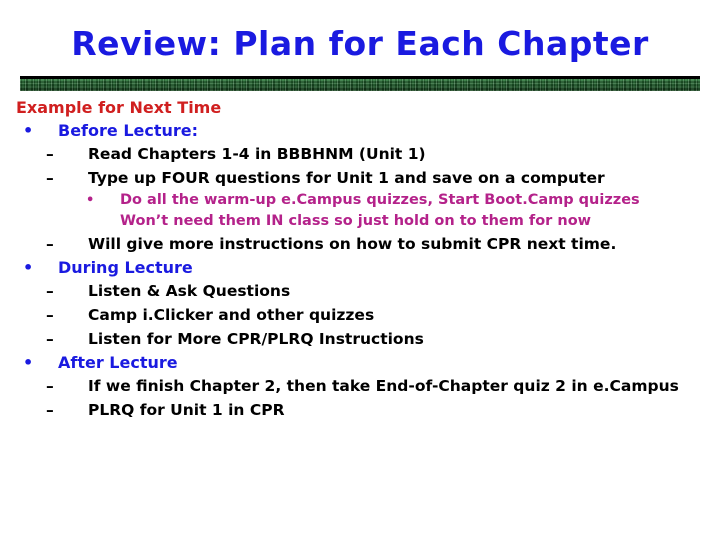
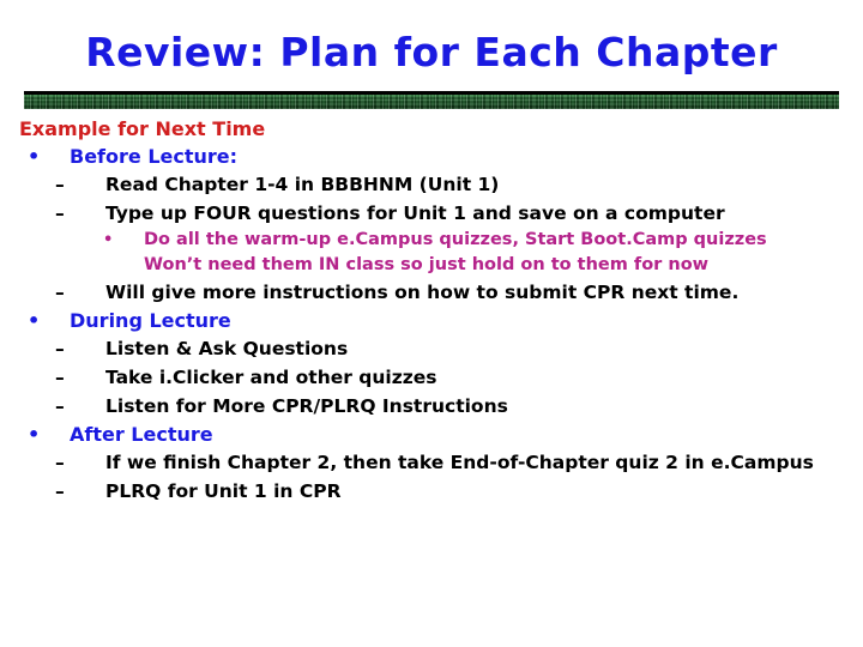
  Review: Plan for Each Chapter
  Example for Next Time
  •
  Before Lecture:
  –
- Read Chapters 1-4 in BBBHNM (Unit 1)
+ Read Chapter 1-4 in BBBHNM (Unit 1)
  –
  Type up FOUR questions for Unit 1 and save on a computer
  •
  Do all the warm-up e.Campus quizzes, Start Boot.Camp quizzes
  Won’t need them IN class so just hold on to them for now
  –
  Will give more instructions on how to submit CPR next time.
  •
  During Lecture
  –
  Listen & Ask Questions
  –
- Camp i.Clicker and other quizzes
+ Take i.Clicker and other quizzes
  –
  Listen for More CPR/PLRQ Instructions
  •
  After Lecture
  –
  If we finish Chapter 2, then take End-of-Chapter quiz 2 in e.Campus
  –
  PLRQ for Unit 1 in CPR
